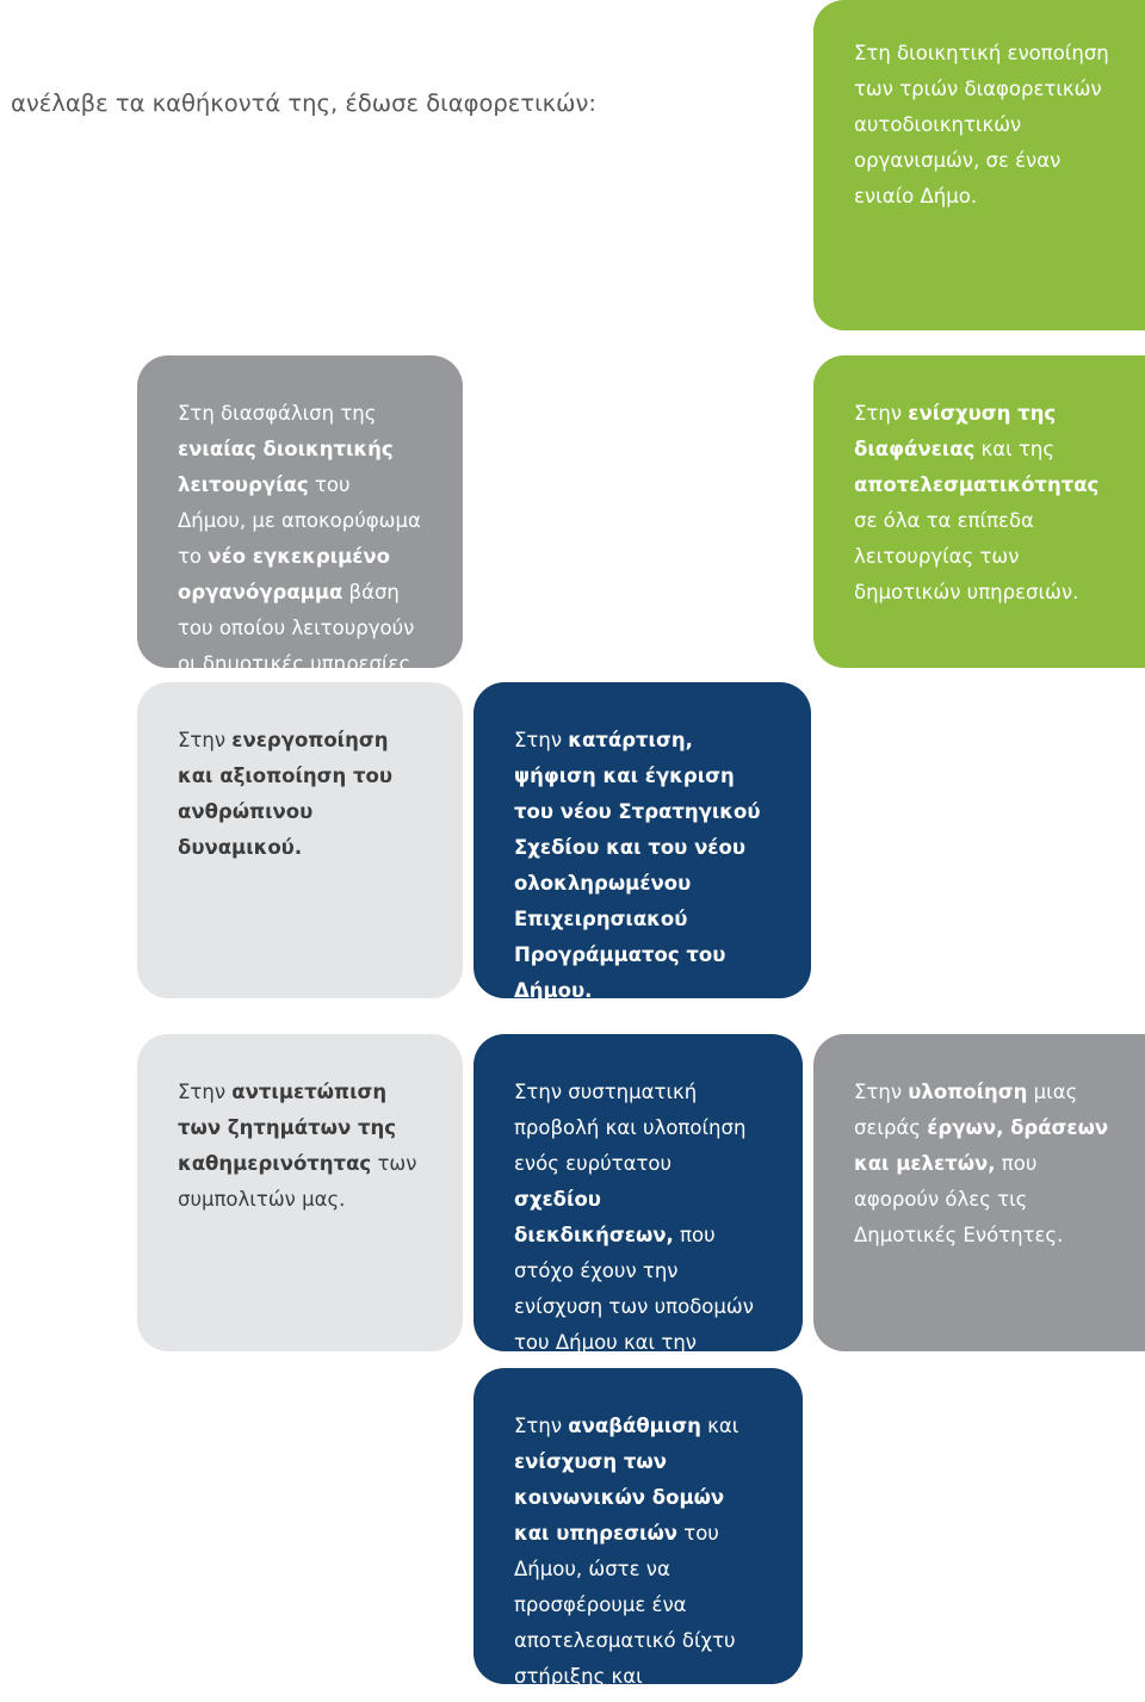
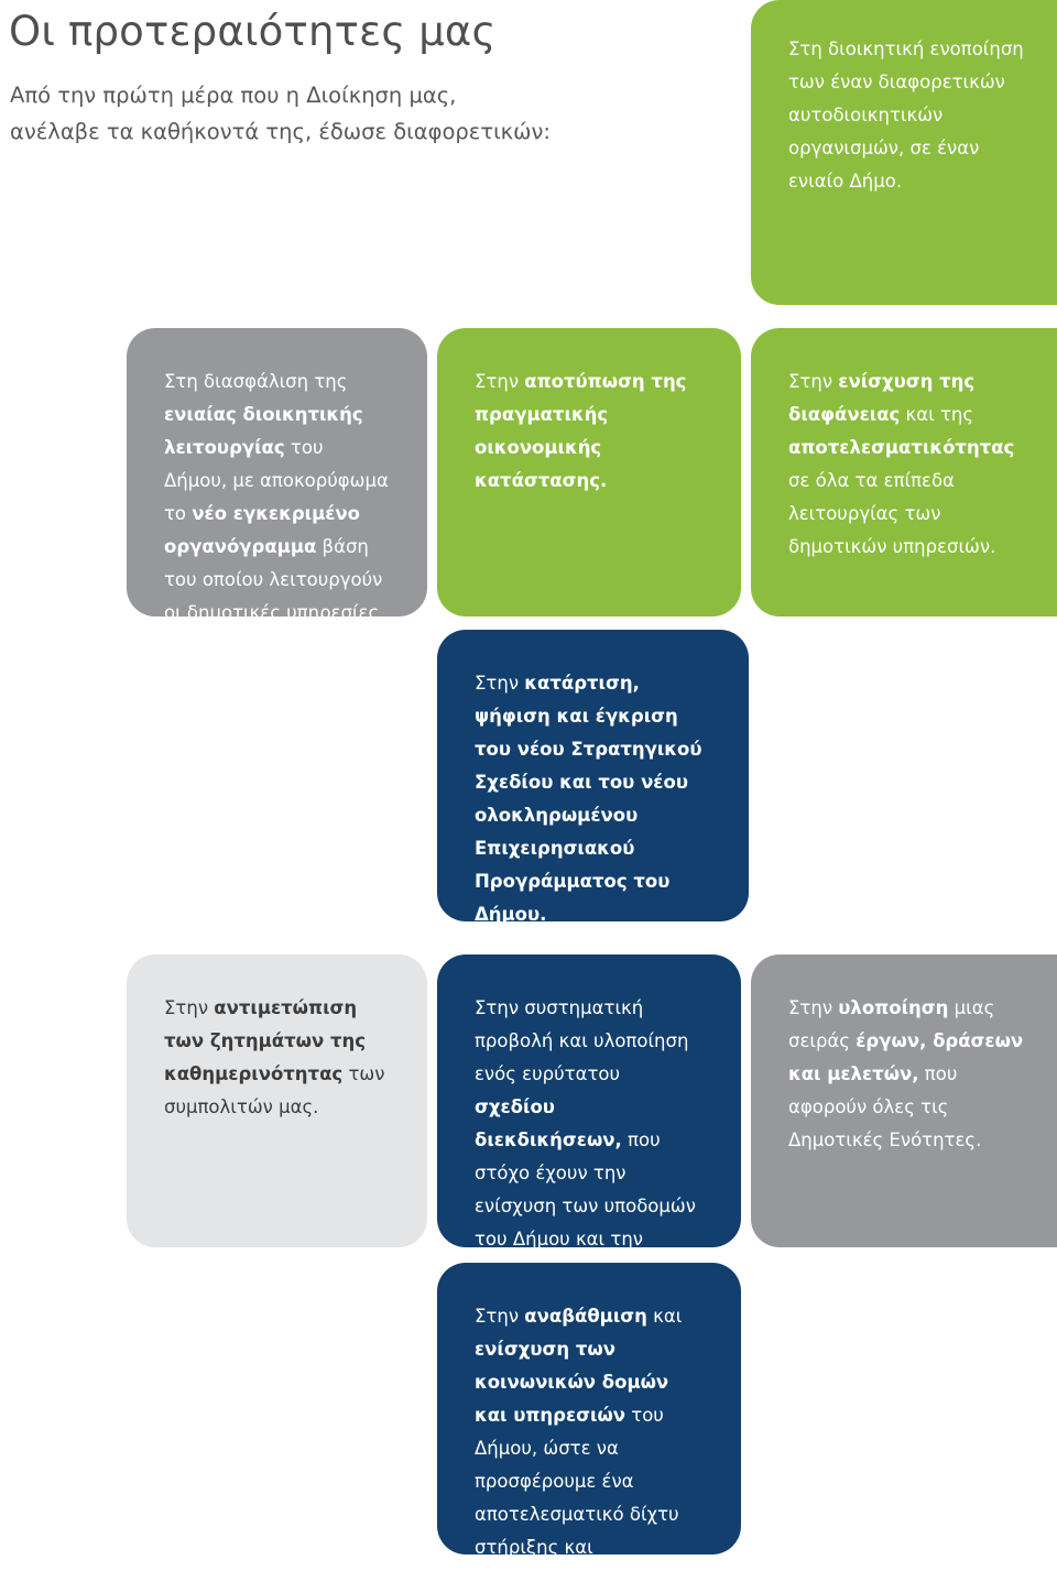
+ Οι προτεραιότητες μας
+ Από την πρώτη μέρα που η Διοίκηση μας,
  ανέλαβε τα καθήκοντά της, έδωσε διαφορετικών:
- Στη διοικητική ενοποίηση των τριών διαφορετικών αυτοδιοικητικών οργανισμών, σε έναν ενιαίο Δήμο.
+ Στη διοικητική ενοποίηση των έναν διαφορετικών αυτοδιοικητικών οργανισμών, σε έναν ενιαίο Δήμο.
  Στη διασφάλιση της ενιαίας διοικητικής λειτουργίας του Δήμου, με αποκορύφωμα το νέο εγκεκριμένο οργανόγραμμα βάση του οποίου λειτουργούν οι δημοτικές υπηρεσίες
+ Στην αποτύπωση της πραγματικής οικονομικής κατάστασης.
  Στην ενίσχυση της διαφάνειας και της αποτελεσματικότητας σε όλα τα επίπεδα λειτουργίας των δημοτικών υπηρεσιών.
- Στην ενεργοποίηση και αξιοποίηση του ανθρώπινου δυναμικού.
  Στην κατάρτιση, ψήφιση και έγκριση του νέου Στρατηγικού Σχεδίου και του νέου ολοκληρωμένου Επιχειρησιακού Προγράμματος του Δήμου.
  Στην αντιμετώπιση των ζητημάτων της καθημερινότητας των συμπολιτών μας.
  Στην συστηματική προβολή και υλοποίηση ενός ευρύτατου σχεδίου διεκδικήσεων, που στόχο έχουν την ενίσχυση των υποδομών του Δήμου και την
  Στην υλοποίηση μιας σειράς έργων, δράσεων και μελετών, που αφορούν όλες τις Δημοτικές Ενότητες.
  Στην αναβάθμιση και ενίσχυση των κοινωνικών δομών και υπηρεσιών του Δήμου, ώστε να προσφέρουμε ένα αποτελεσματικό δίχτυ στήριξης και
